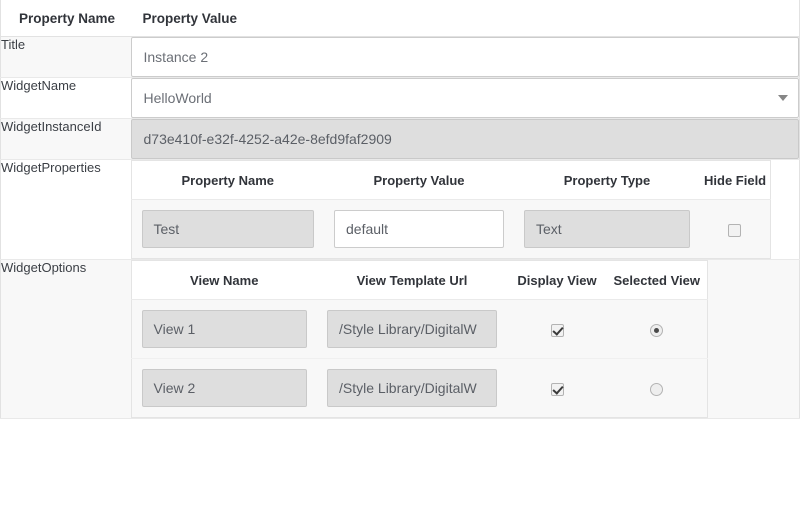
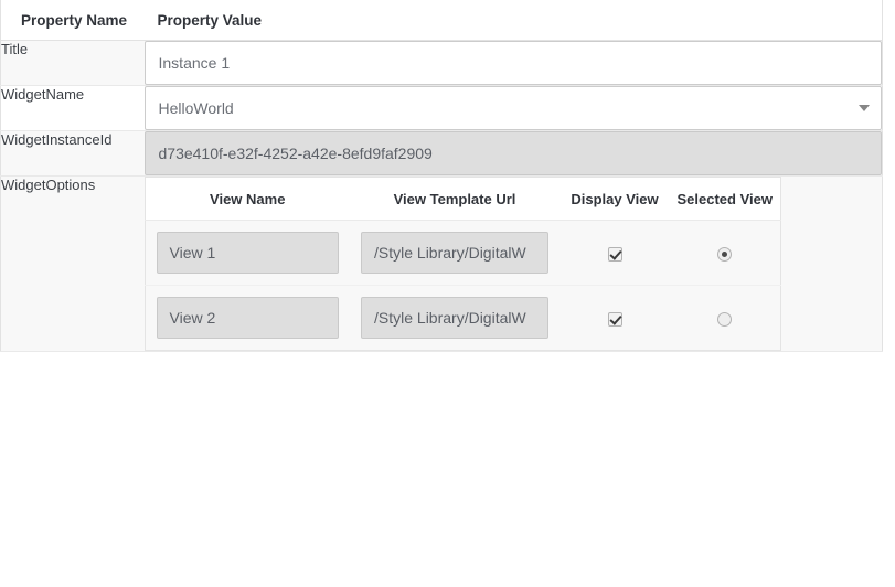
  Property Name	Property Value
- Title	Instance 2
+ Title	Instance 1
  WidgetName	HelloWorld
  WidgetInstanceId	d73e410f-e32f-4252-a42e-8efd9faf2909
- WidgetProperties
- Property Name	Property Value	Property Type	Hide Field
- Test	default	Text
  WidgetOptions
  View Name	View Template Url	Display View	Selected View
  View 1	/Style Library/DigitalW
  View 2	/Style Library/DigitalW
